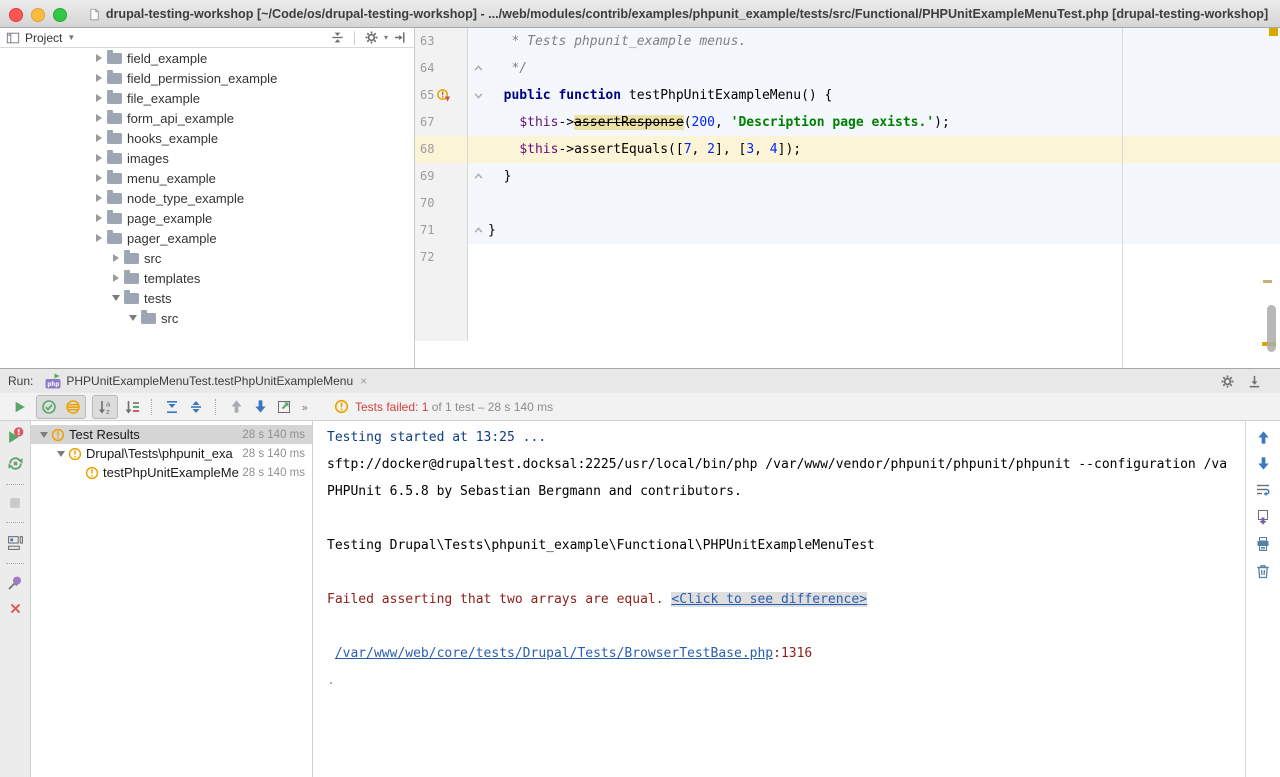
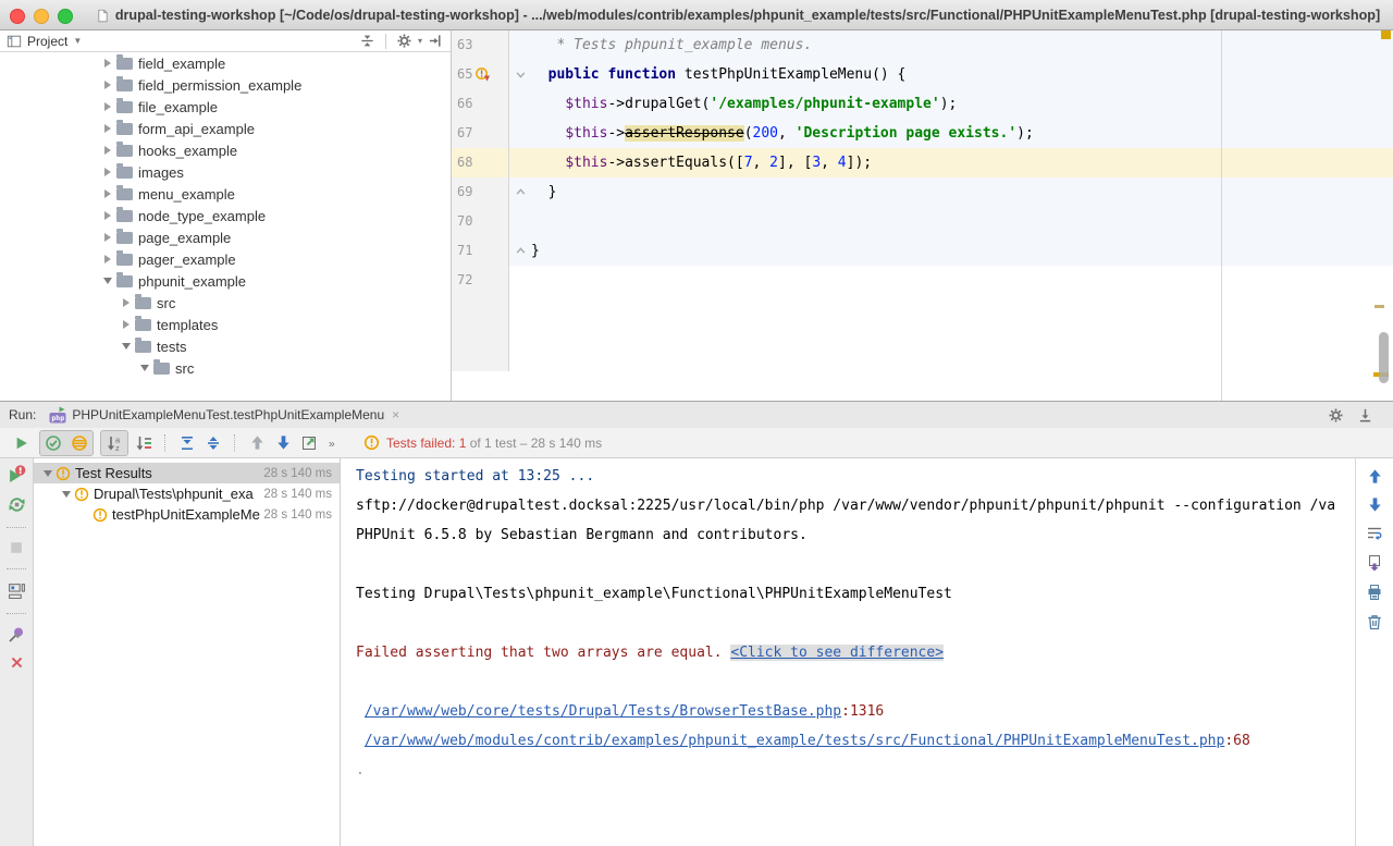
  drupal-testing-workshop [~/Code/os/drupal-testing-workshop] - .../web/modules/contrib/examples/phpunit_example/tests/src/Functional/PHPUnitExampleMenuTest.php [drupal-testing-workshop]
  Project
  ▼
  ▾
  field_example
  field_permission_example
  file_example
  form_api_example
  hooks_example
  images
  menu_example
  node_type_example
  page_example
  pager_example
+ phpunit_example
  src
  templates
  tests
  src
  63
  * Tests phpunit_example menus.
- 64
- */
  65
  public function testPhpUnitExampleMenu() {
+ 66
+ $this->drupalGet('/examples/phpunit-example');
  67
  $this->assertResponse(200, 'Description page exists.');
  68
  $this->assertEquals([7, 2], [3, 4]);
  69
  }
  70
  71
  }
  72
  Run:
  php
  PHPUnitExampleMenuTest.testPhpUnitExampleMenu
  ×
  a
  z
  »
  Tests failed: 1 of 1 test – 28 s 140 ms
  Test Results
  28 s 140 ms
  Drupal\Tests\phpunit_exa
  28 s 140 ms
  testPhpUnitExampleMe
  28 s 140 ms
  Testing started at 13:25 ...
  sftp://docker@drupaltest.docksal:2225/usr/local/bin/php /var/www/vendor/phpunit/phpunit/phpunit --configuration /va
  PHPUnit 6.5.8 by Sebastian Bergmann and contributors.
  Testing Drupal\Tests\phpunit_example\Functional\PHPUnitExampleMenuTest
  Failed asserting that two arrays are equal. <Click to see difference>
  /var/www/web/core/tests/Drupal/Tests/BrowserTestBase.php:1316
+ /var/www/web/modules/contrib/examples/phpunit_example/tests/src/Functional/PHPUnitExampleMenuTest.php:68
  .
